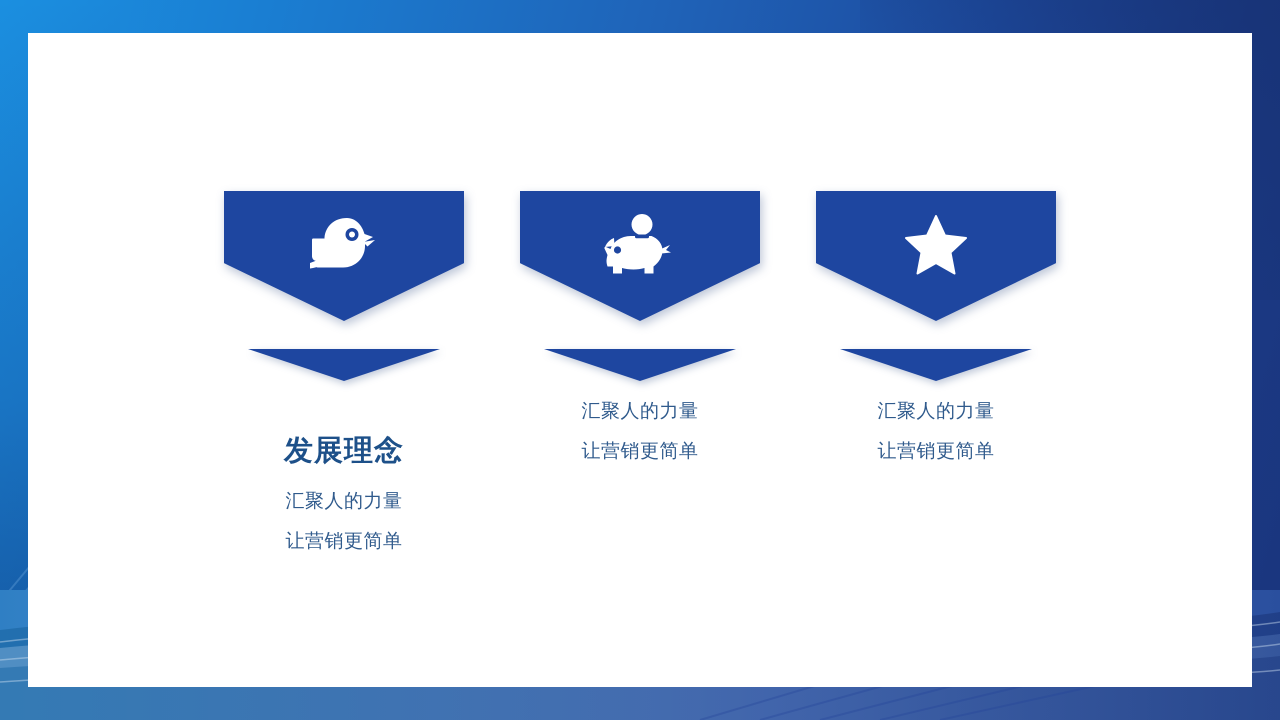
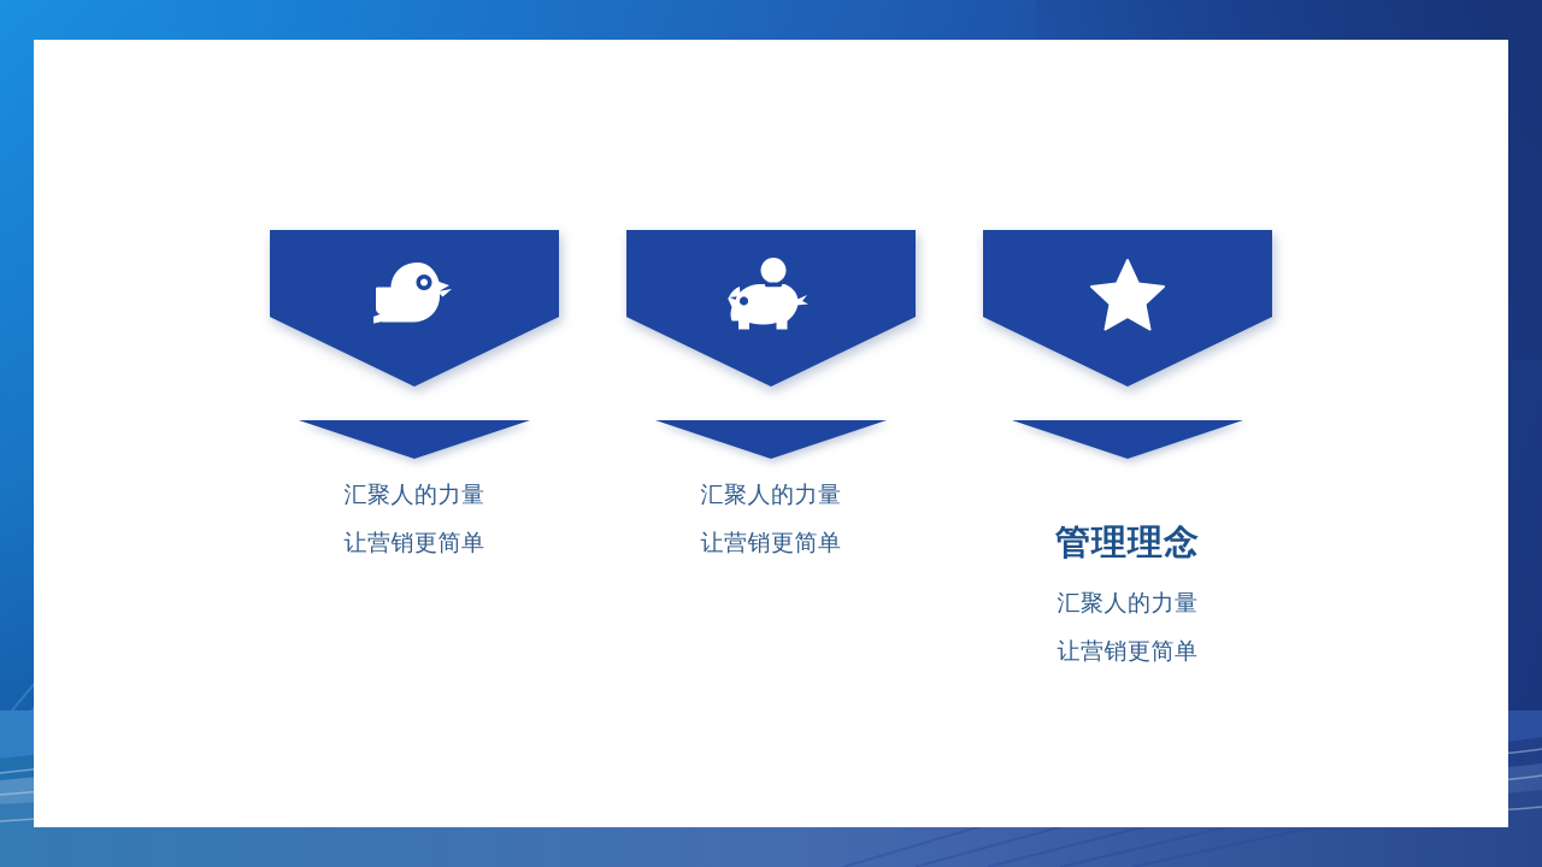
- 发展理念
  汇聚人的力量
  让营销更简单
  汇聚人的力量
  让营销更简单
+ 管理理念
  汇聚人的力量
  让营销更简单
